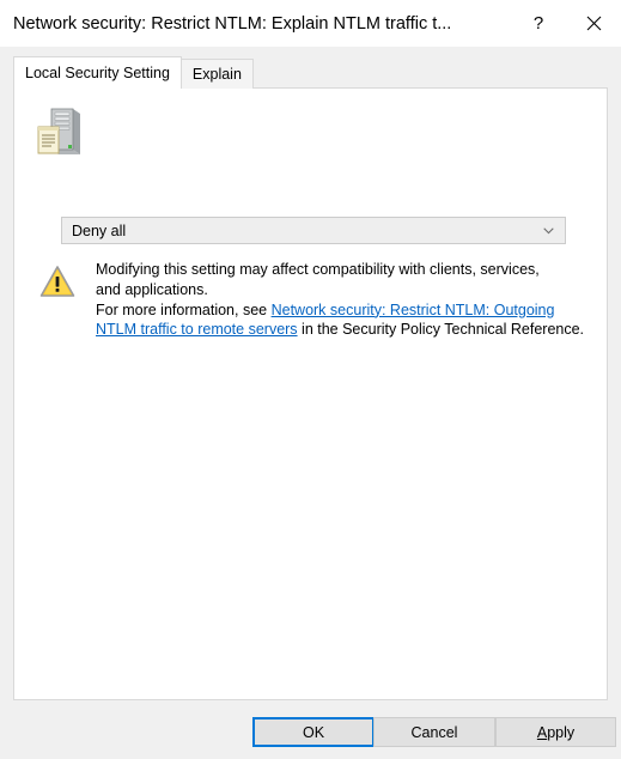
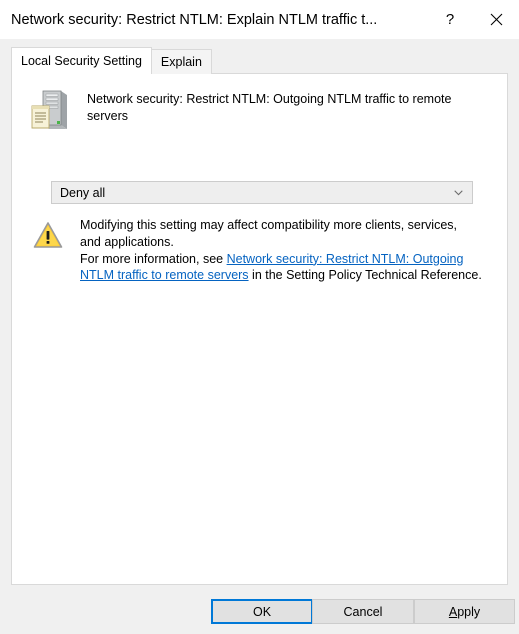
  Network security: Restrict NTLM: Explain NTLM traffic t...
  ?
  Local Security Setting
  Explain
+ Network security: Restrict NTLM: Outgoing NTLM traffic to remote servers
  Deny all
- Modifying this setting may affect compatibility with clients, services,
+ Modifying this setting may affect compatibility more clients, services,
  and applications.
- For more information, see Network security: Restrict NTLM: Outgoing NTLM traffic to remote servers in the Security Policy Technical Reference.
+ For more information, see Network security: Restrict NTLM: Outgoing NTLM traffic to remote servers in the Setting Policy Technical Reference.
  OK
  Cancel
  Apply
